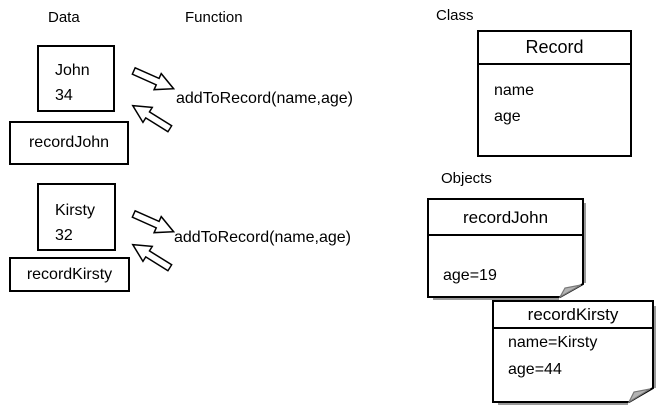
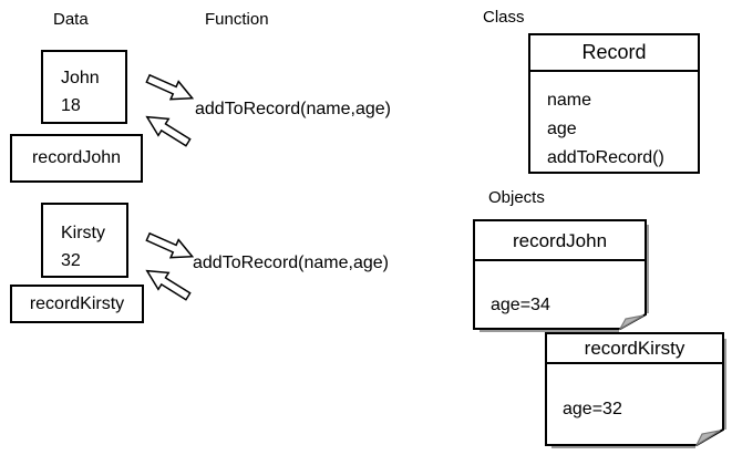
  Data
  Function
  Class
  Objects
  John
- 34
+ 18
  recordJohn
  Kirsty
  32
  recordKirsty
  addToRecord(name,age)
  addToRecord(name,age)
  Record
  name
  age
+ addToRecord()
  recordJohn
- age=19
+ age=34
  recordKirsty
- name=Kirsty
- age=44
+ age=32
